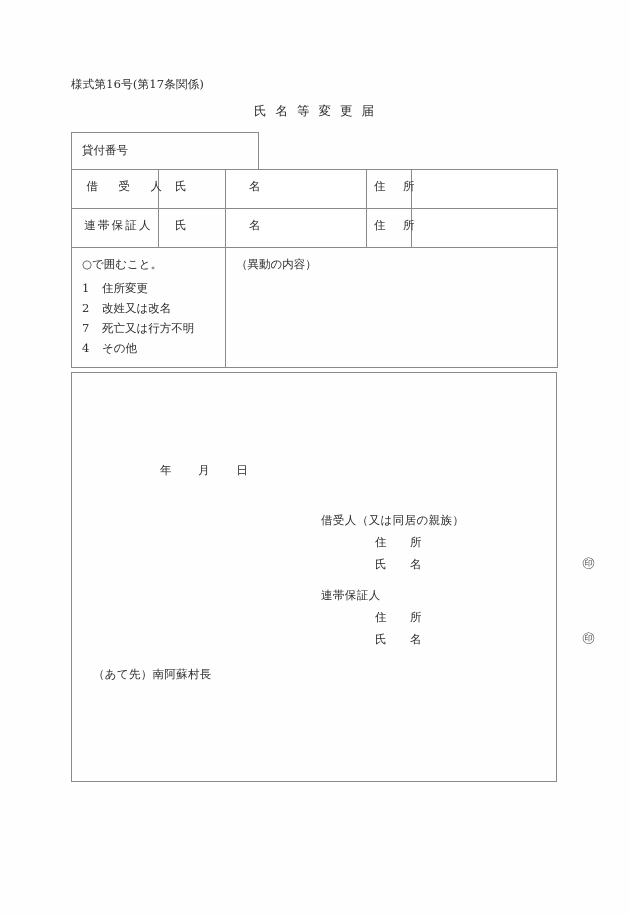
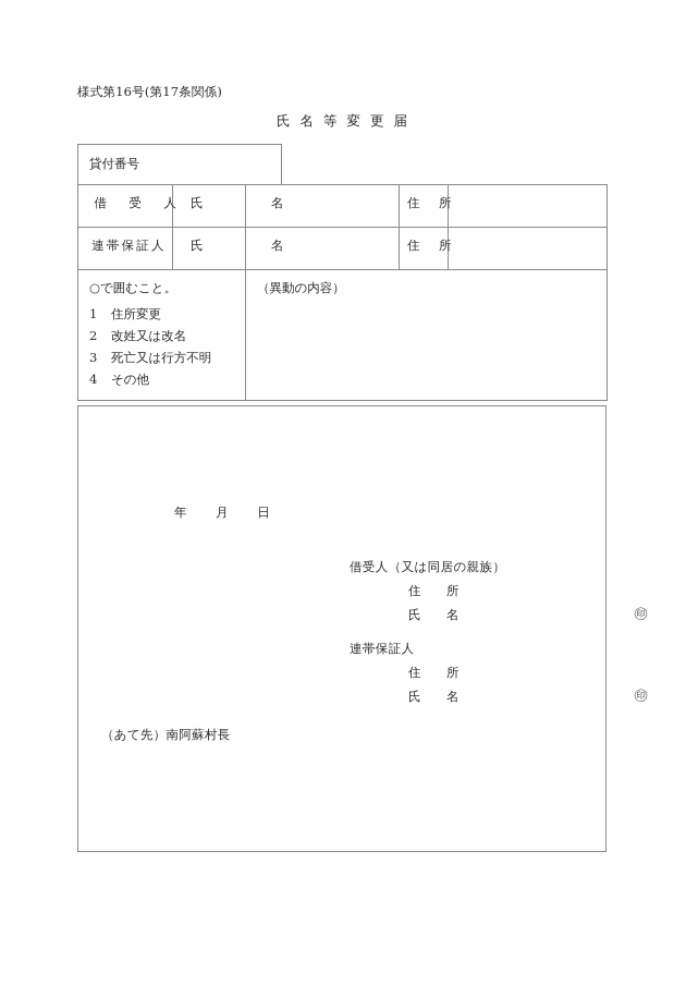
  様式第16号(第17条関係)
  氏名等変更届
  貸付番号
  借 受 人	氏 名		住 所
  連帯保証人	氏 名		住 所
- ○で囲むこと。 1 住所変更 2 改姓又は改名 7 死亡又は行方不明 4 その他	（異動の内容）
+ ○で囲むこと。 1 住所変更 2 改姓又は改名 3 死亡又は行方不明 4 その他	（異動の内容）
  年 月 日
  借受人（又は同居の親族）
  住 所
  氏 名
  ㊞
  連帯保証人
  住 所
  氏 名
  ㊞
  （あて先）南阿蘇村長
